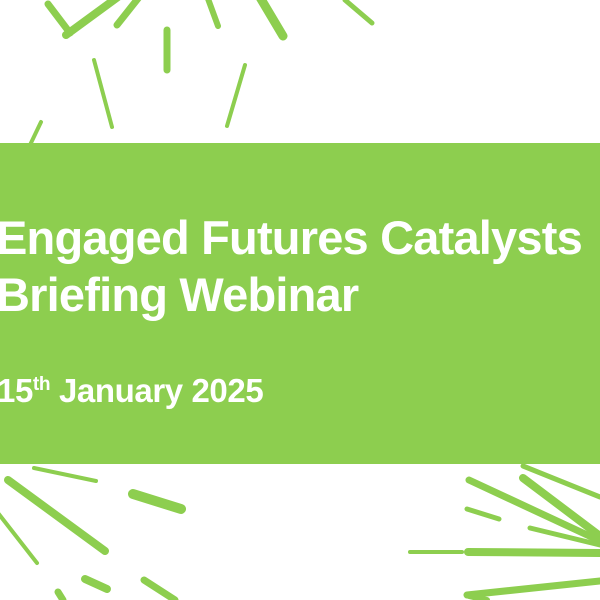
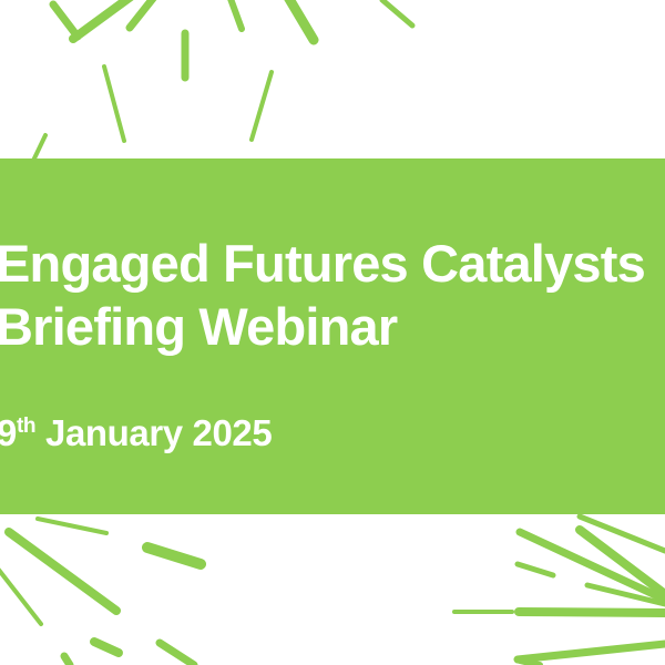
  Engaged Futures Catalysts
  Briefing Webinar
- 15th January 2025
+ 9th January 2025
